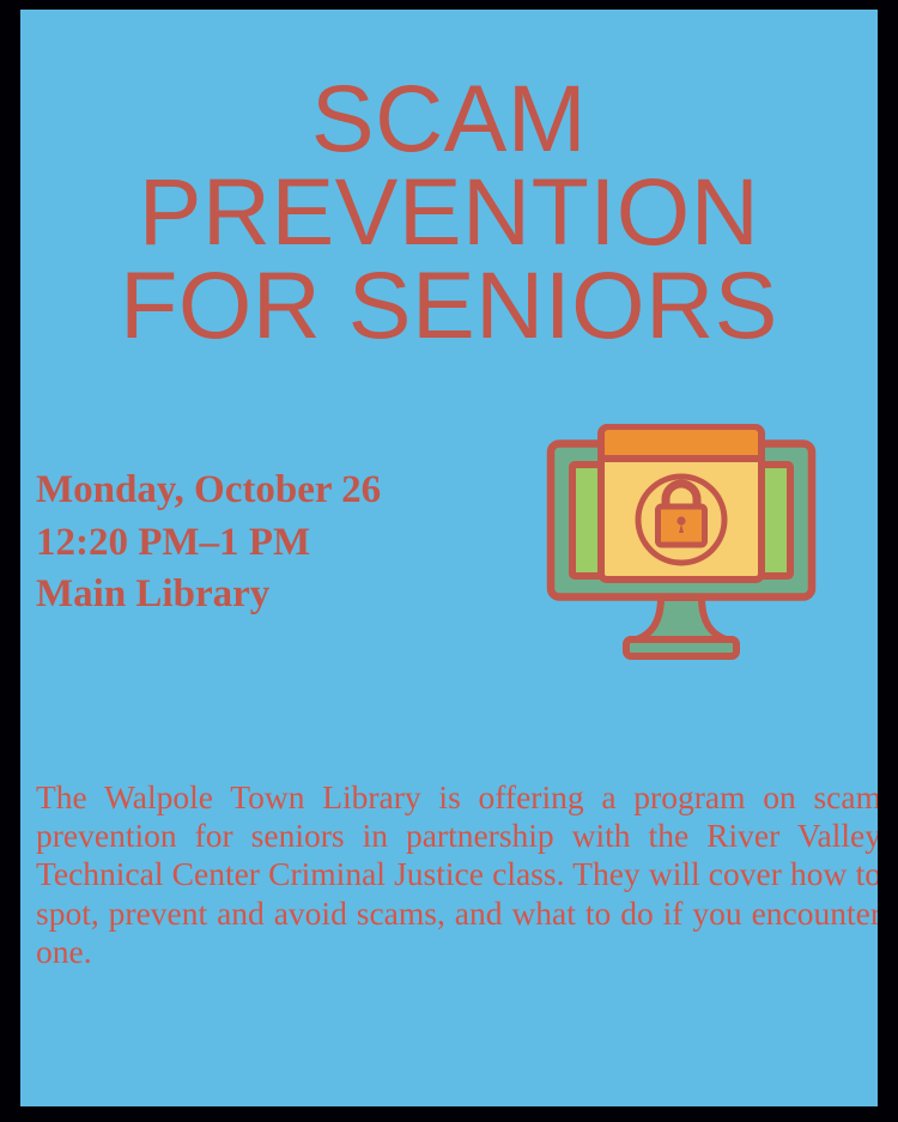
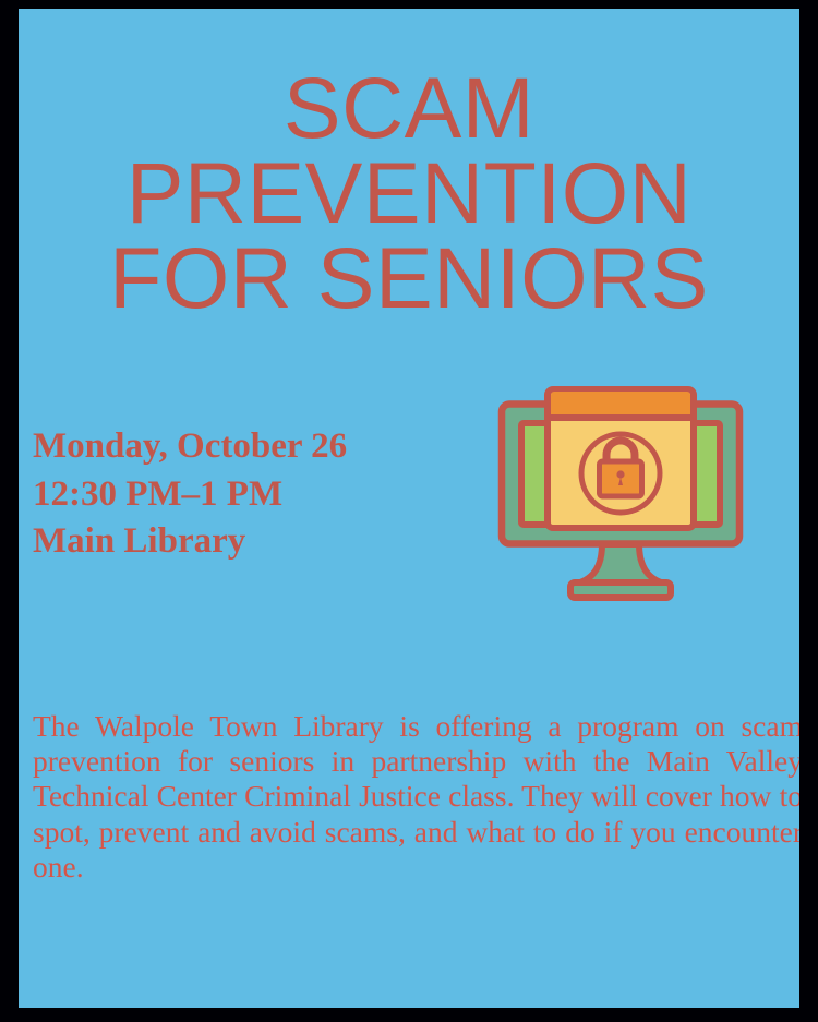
  SCAM
  PREVENTION
  FOR SENIORS
  Monday, October 26
- 12:20 PM–1 PM
+ 12:30 PM–1 PM
  Main Library
- The Walpole Town Library is offering a program on scam prevention for seniors in partnership with the River Valley Technical Center Criminal Justice class. They will cover how to spot, prevent and avoid scams, and what to do if you encounter one.
+ The Walpole Town Library is offering a program on scam prevention for seniors in partnership with the Main Valley Technical Center Criminal Justice class. They will cover how to spot, prevent and avoid scams, and what to do if you encounter one.
